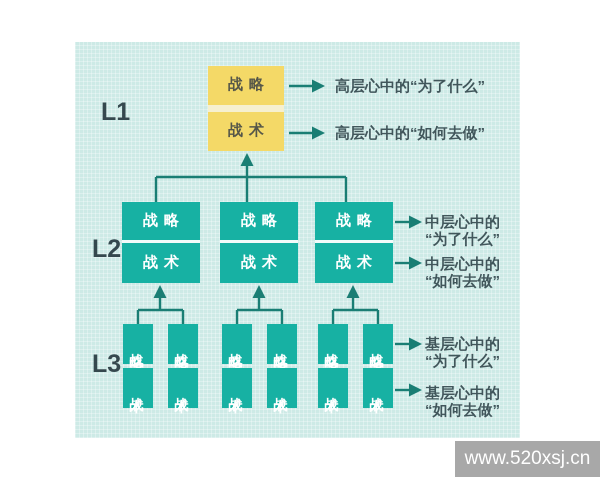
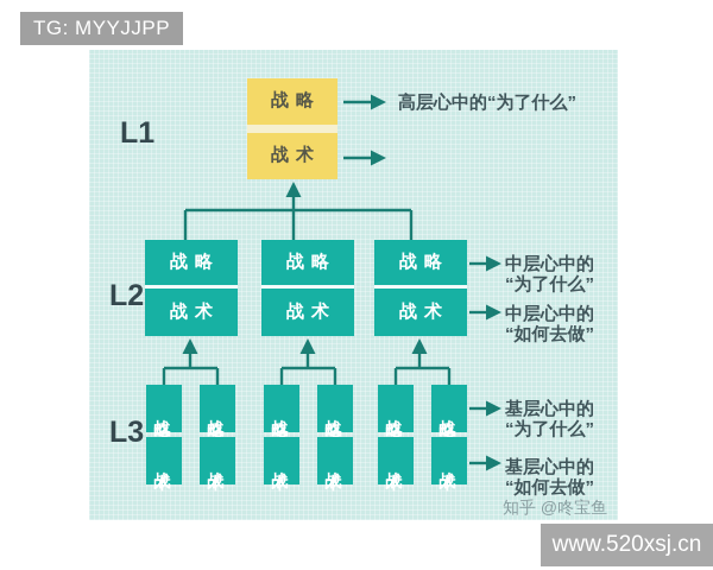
+ TG: MYYJJPP
  L1
  L2
  L3
  战略
  战术
  战略
  战术
  战略
  战术
  战略
  战术
  高层心中的“为了什么”
- 高层心中的“如何去做”
  中层心中的
  “为了什么”
  中层心中的
  “如何去做”
  基层心中的
  “为了什么”
  基层心中的
  “如何去做”
+ 知乎 @咚宝鱼
  www.520xsj.cn
